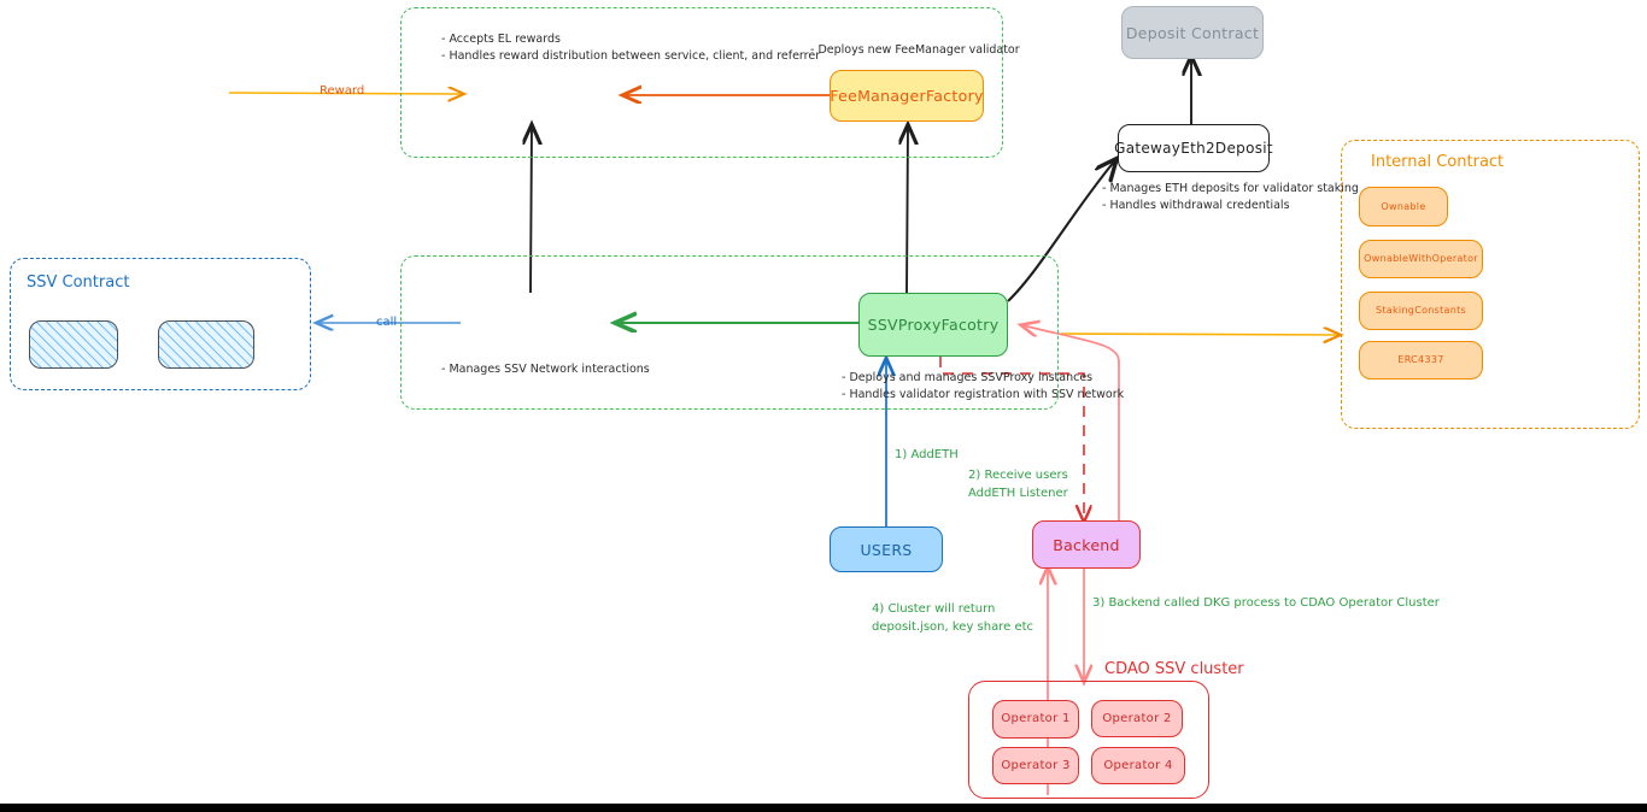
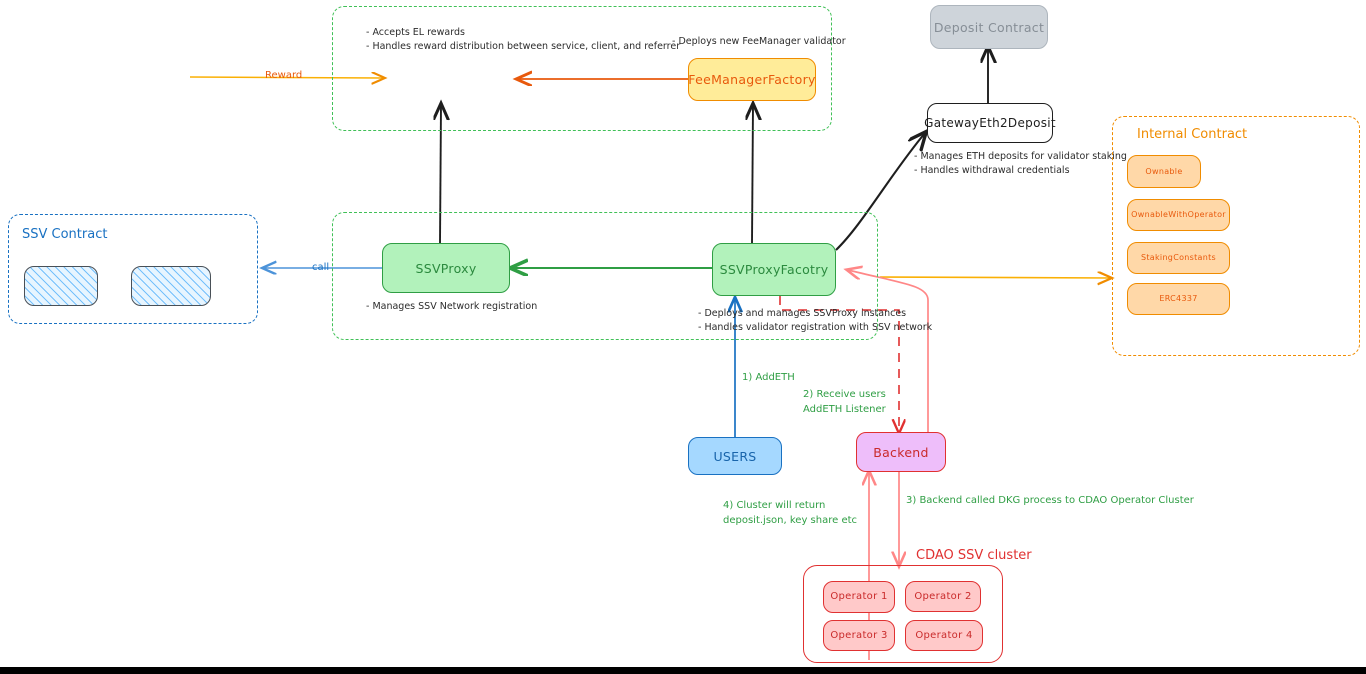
  SSV Contract
  Internal Contract
  CDAO SSV cluster
  FeeManagerFactory
  Deposit Contract
  GatewayEth2Deposit
+ SSVProxy
  SSVProxyFacotry
  USERS
  Backend
  Ownable
  OwnableWithOperator
  StakingConstants
  ERC4337
  Operator 1
  Operator 2
  Operator 3
  Operator 4
  - Accepts EL rewards
  - Handles reward distribution between service, client, and referrer
  - Deploys new FeeManager validator
- - Manages SSV Network interactions
+ - Manages SSV Network registration
  - Deploys and manages SSVProxy instances
  - Handles validator registration with SSV network
  - Manages ETH deposits for validator staking
  - Handles withdrawal credentials
  Reward
  call
  1) AddETH
  2) Receive users
  AddETH Listener
  3) Backend called DKG process to CDAO Operator Cluster
  4) Cluster will return
  deposit.json, key share etc
